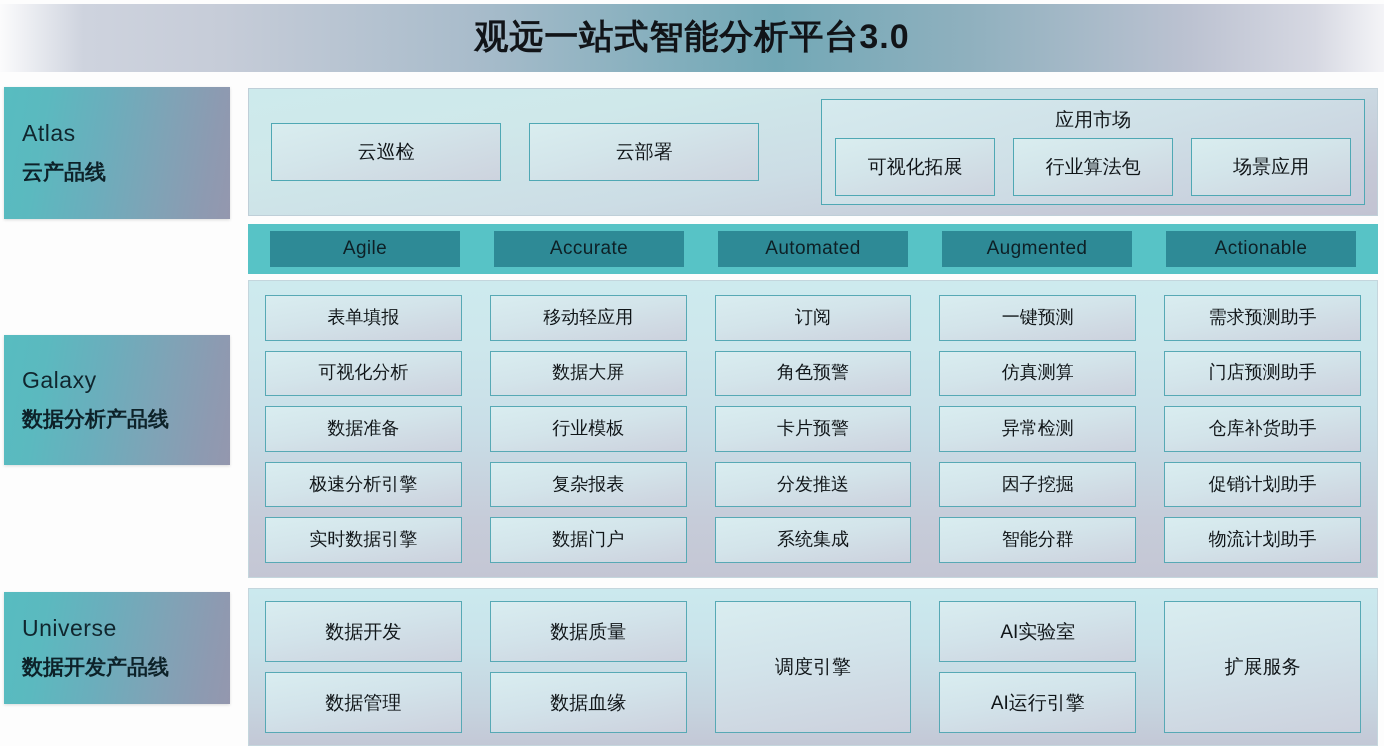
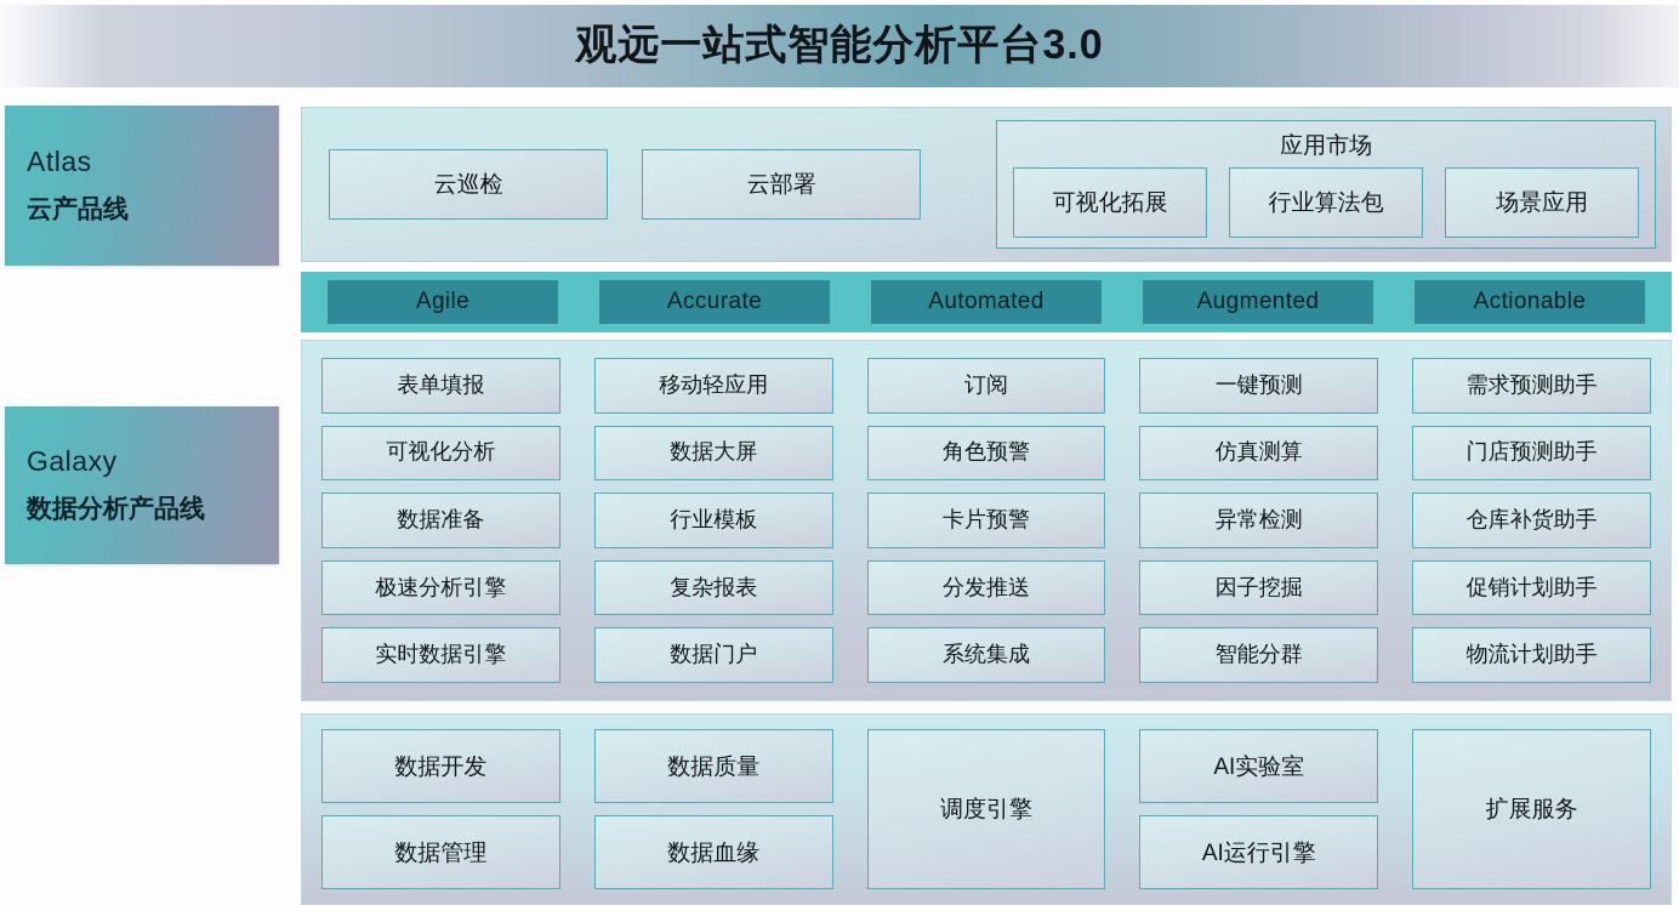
  观远一站式智能分析平台3.0
  Atlas
  云产品线
  Galaxy
  数据分析产品线
- Universe
- 数据开发产品线
  云巡检
  云部署
  应用市场
  可视化拓展
  行业算法包
  场景应用
  Agile
  Accurate
  Automated
  Augmented
  Actionable
  表单填报
  移动轻应用
  订阅
  一键预测
  需求预测助手
  可视化分析
  数据大屏
  角色预警
  仿真测算
  门店预测助手
  数据准备
  行业模板
  卡片预警
  异常检测
  仓库补货助手
  极速分析引擎
  复杂报表
  分发推送
  因子挖掘
  促销计划助手
  实时数据引擎
  数据门户
  系统集成
  智能分群
  物流计划助手
  数据开发
  数据管理
  数据质量
  数据血缘
  调度引擎
  AI实验室
  AI运行引擎
  扩展服务
